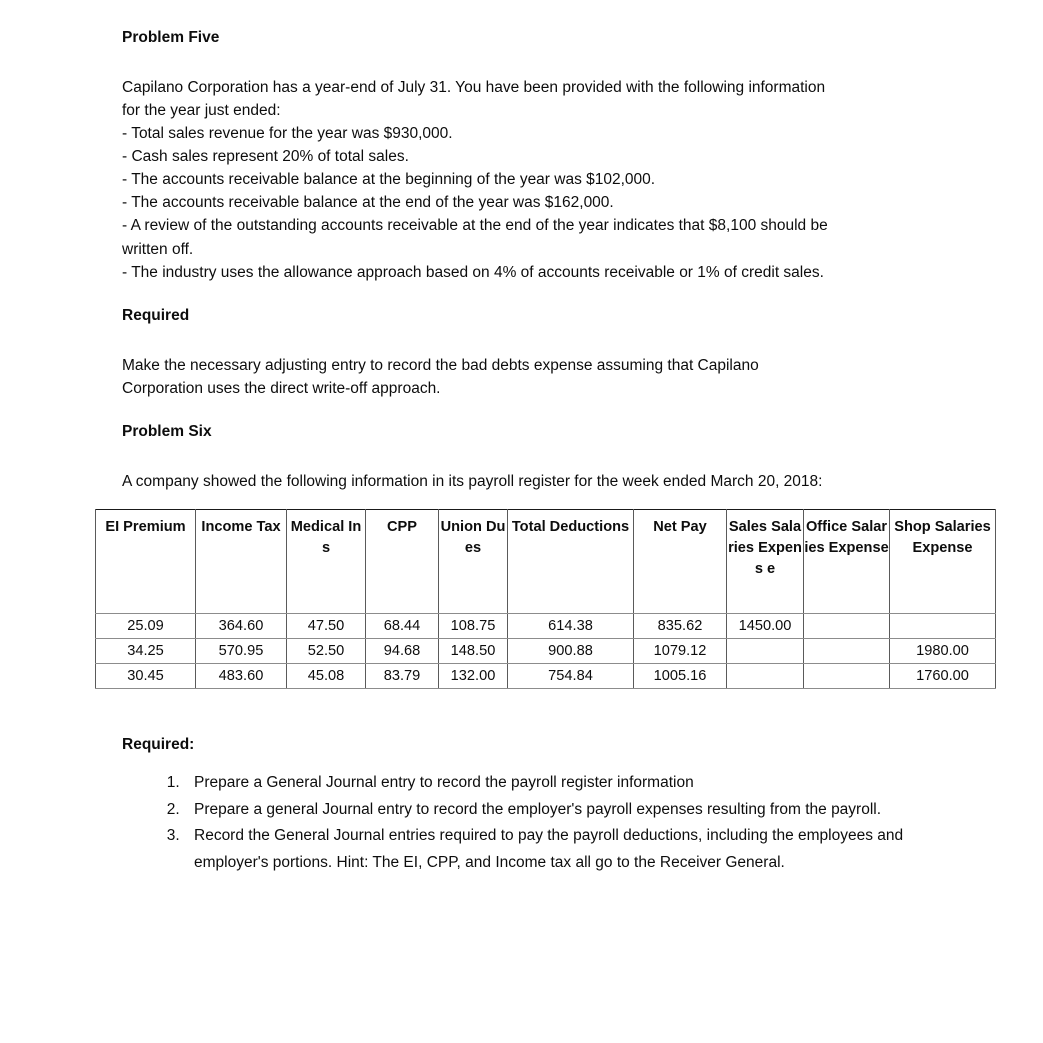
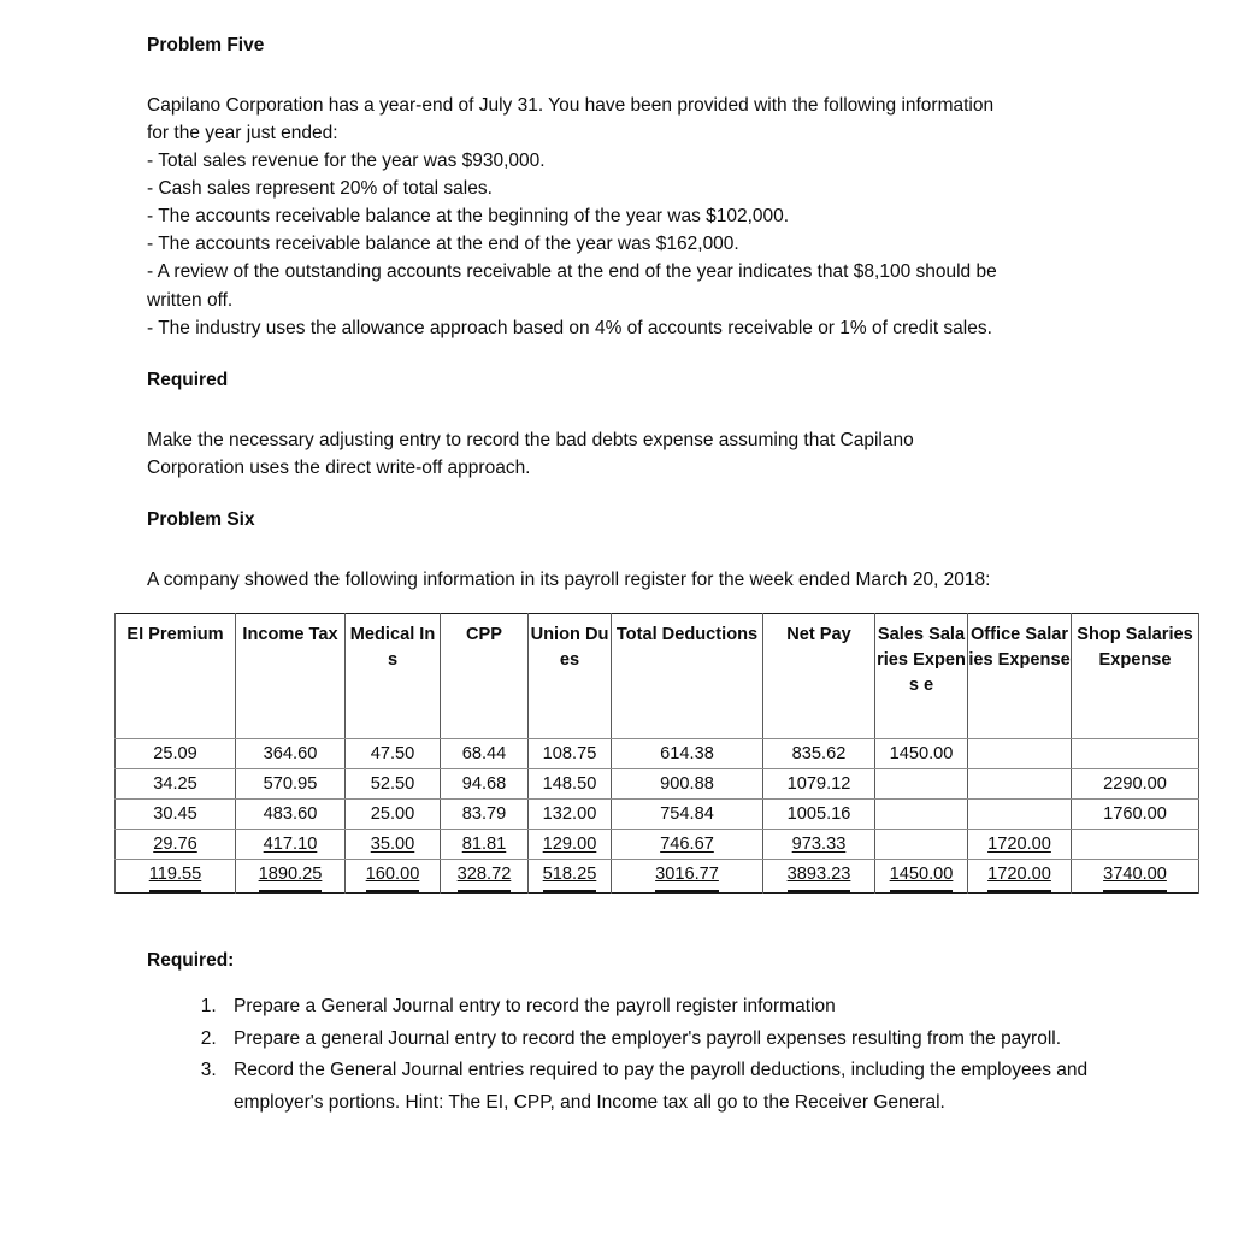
  Problem Five
  Capilano Corporation has a year-end of July 31. You have been provided with the following information
  for the year just ended:
  - Total sales revenue for the year was $930,000.
  - Cash sales represent 20% of total sales.
  - The accounts receivable balance at the beginning of the year was $102,000.
  - The accounts receivable balance at the end of the year was $162,000.
  - A review of the outstanding accounts receivable at the end of the year indicates that $8,100 should be
  written off.
  - The industry uses the allowance approach based on 4% of accounts receivable or 1% of credit sales.
  Required
  Make the necessary adjusting entry to record the bad debts expense assuming that Capilano
  Corporation uses the direct write-off approach.
  Problem Six
  A company showed the following information in its payroll register for the week ended March 20, 2018:
  EI Premium	Income Tax	Medical Ins	CPP	Union Dues	Total Deductions	Net Pay	Sales Salaries Expens e	Office Salaries Expense	Shop Salaries Expense
  25.09	364.60	47.50	68.44	108.75	614.38	835.62	1450.00
- 34.25	570.95	52.50	94.68	148.50	900.88	1079.12			1980.00
+ 34.25	570.95	52.50	94.68	148.50	900.88	1079.12			2290.00
- 30.45	483.60	45.08	83.79	132.00	754.84	1005.16			1760.00
+ 30.45	483.60	25.00	83.79	132.00	754.84	1005.16			1760.00
+ 29.76	417.10	35.00	81.81	129.00	746.67	973.33		1720.00
+ 119.55	1890.25	160.00	328.72	518.25	3016.77	3893.23	1450.00	1720.00	3740.00
  Required:
  Prepare a General Journal entry to record the payroll register information
  Prepare a general Journal entry to record the employer's payroll expenses resulting from the payroll.
  Record the General Journal entries required to pay the payroll deductions, including the employees and employer's portions. Hint: The EI, CPP, and Income tax all go to the Receiver General.
